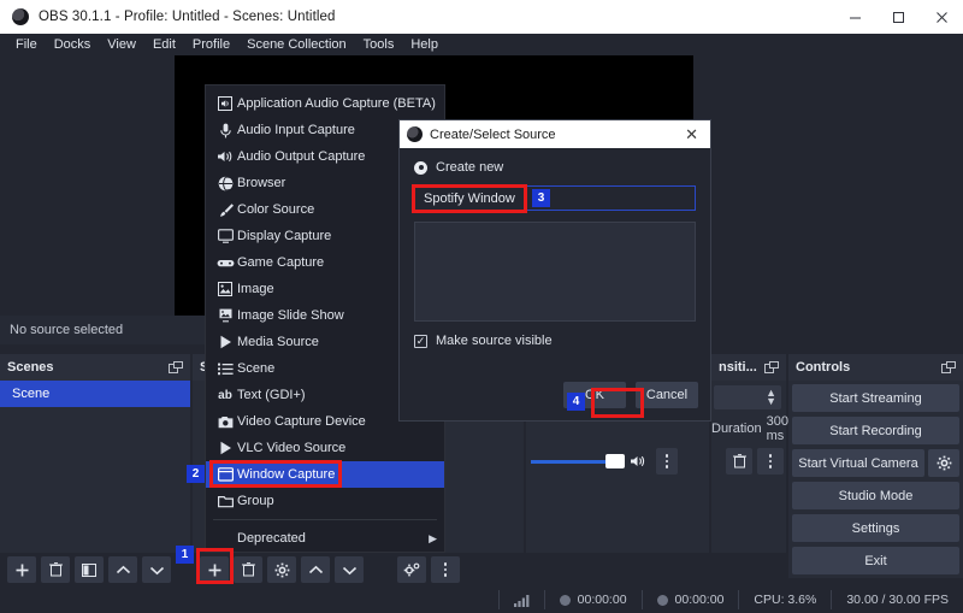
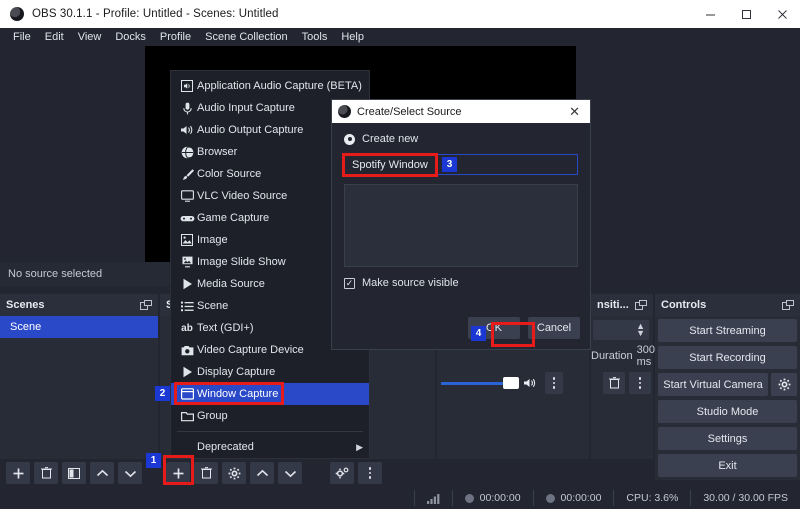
  OBS 30.1.1 - Profile: Untitled - Scenes: Untitled
  File
- Docks
+ Edit
  View
- Edit
+ Docks
  Profile
  Scene Collection
  Tools
  Help
  No source selected
  Scenes
  Scene
  nsiti...
  ▲
  ▼
  Duration
  300 ms
  Controls
  Start Streaming
  Start Recording
  Start Virtual Camera
  Studio Mode
  Settings
  Exit
  00:00:00
  00:00:00
  CPU: 3.6%
  30.00 / 30.00 FPS
  Application Audio Capture (BETA)
  Audio Input Capture
  Audio Output Capture
  Browser
  Color Source
- Display Capture
+ VLC Video Source
  Game Capture
  Image
  Image Slide Show
  Media Source
  Scene
  ab
  Text (GDI+)
  Video Capture Device
- VLC Video Source
+ Display Capture
  Window Capture
  Group
  Deprecated
  ▶
  Create/Select Source
  ✕
  Create new
  Spotify Window
  ✓
  Make source visible
  OK
  Cancel
  1
  2
  3
  4
